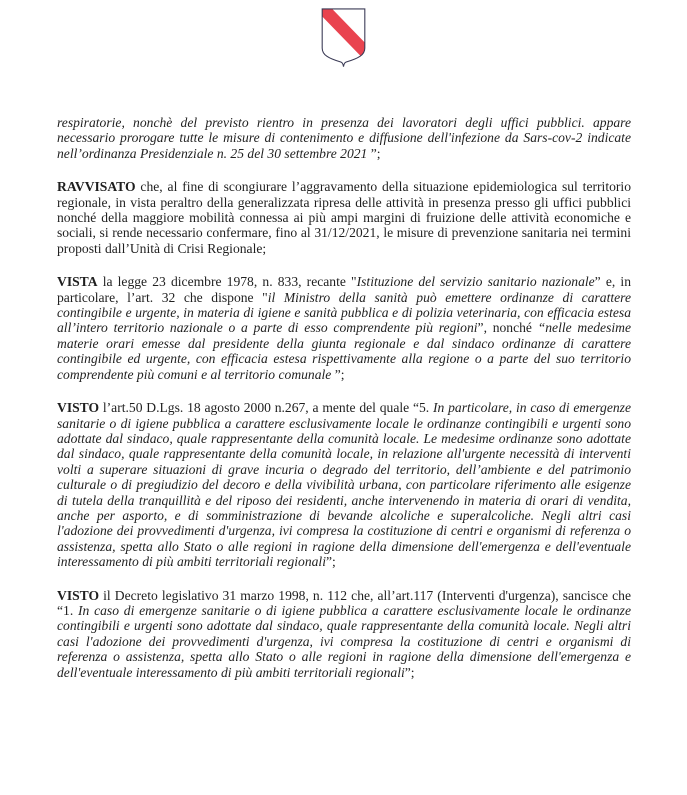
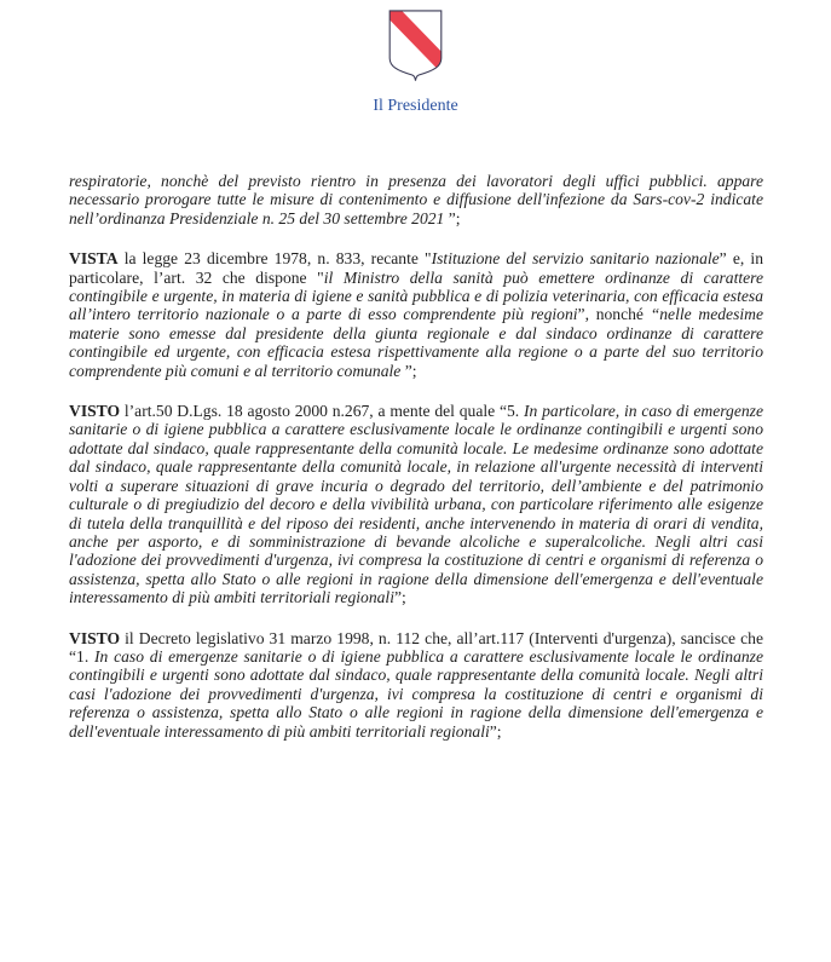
+ Il Presidente
  respiratorie, nonchè del previsto rientro in presenza dei lavoratori degli uffici pubblici. appare necessario prorogare tutte le misure di contenimento e diffusione dell'infezione da Sars-cov-2 indicate nell’ordinanza Presidenziale n. 25 del 30 settembre 2021 ”;
- RAVVISATO che, al fine di scongiurare l’aggravamento della situazione epidemiologica sul territorio regionale, in vista peraltro della generalizzata ripresa delle attività in presenza presso gli uffici pubblici nonché della maggiore mobilità connessa ai più ampi margini di fruizione delle attività economiche e sociali, si rende necessario confermare, fino al 31/12/2021, le misure di prevenzione sanitaria nei termini proposti dall’Unità di Crisi Regionale;
- VISTA la legge 23 dicembre 1978, n. 833, recante "Istituzione del servizio sanitario nazionale” e, in particolare, l’art. 32 che dispone "il Ministro della sanità può emettere ordinanze di carattere contingibile e urgente, in materia di igiene e sanità pubblica e di polizia veterinaria, con efficacia estesa all’intero territorio nazionale o a parte di esso comprendente più regioni”, nonché “nelle medesime materie orari emesse dal presidente della giunta regionale e dal sindaco ordinanze di carattere contingibile ed urgente, con efficacia estesa rispettivamente alla regione o a parte del suo territorio comprendente più comuni e al territorio comunale ”;
+ VISTA la legge 23 dicembre 1978, n. 833, recante "Istituzione del servizio sanitario nazionale” e, in particolare, l’art. 32 che dispone "il Ministro della sanità può emettere ordinanze di carattere contingibile e urgente, in materia di igiene e sanità pubblica e di polizia veterinaria, con efficacia estesa all’intero territorio nazionale o a parte di esso comprendente più regioni”, nonché “nelle medesime materie sono emesse dal presidente della giunta regionale e dal sindaco ordinanze di carattere contingibile ed urgente, con efficacia estesa rispettivamente alla regione o a parte del suo territorio comprendente più comuni e al territorio comunale ”;
  VISTO l’art.50 D.Lgs. 18 agosto 2000 n.267, a mente del quale “5. In particolare, in caso di emergenze sanitarie o di igiene pubblica a carattere esclusivamente locale le ordinanze contingibili e urgenti sono adottate dal sindaco, quale rappresentante della comunità locale. Le medesime ordinanze sono adottate dal sindaco, quale rappresentante della comunità locale, in relazione all'urgente necessità di interventi volti a superare situazioni di grave incuria o degrado del territorio, dell’ambiente e del patrimonio culturale o di pregiudizio del decoro e della vivibilità urbana, con particolare riferimento alle esigenze di tutela della tranquillità e del riposo dei residenti, anche intervenendo in materia di orari di vendita, anche per asporto, e di somministrazione di bevande alcoliche e superalcoliche. Negli altri casi l'adozione dei provvedimenti d'urgenza, ivi compresa la costituzione di centri e organismi di referenza o assistenza, spetta allo Stato o alle regioni in ragione della dimensione dell'emergenza e dell'eventuale interessamento di più ambiti territoriali regionali”;
  VISTO il Decreto legislativo 31 marzo 1998, n. 112 che, all’art.117 (Interventi d'urgenza), sancisce che “1. In caso di emergenze sanitarie o di igiene pubblica a carattere esclusivamente locale le ordinanze contingibili e urgenti sono adottate dal sindaco, quale rappresentante della comunità locale. Negli altri casi l'adozione dei provvedimenti d'urgenza, ivi compresa la costituzione di centri e organismi di referenza o assistenza, spetta allo Stato o alle regioni in ragione della dimensione dell'emergenza e dell'eventuale interessamento di più ambiti territoriali regionali”;
